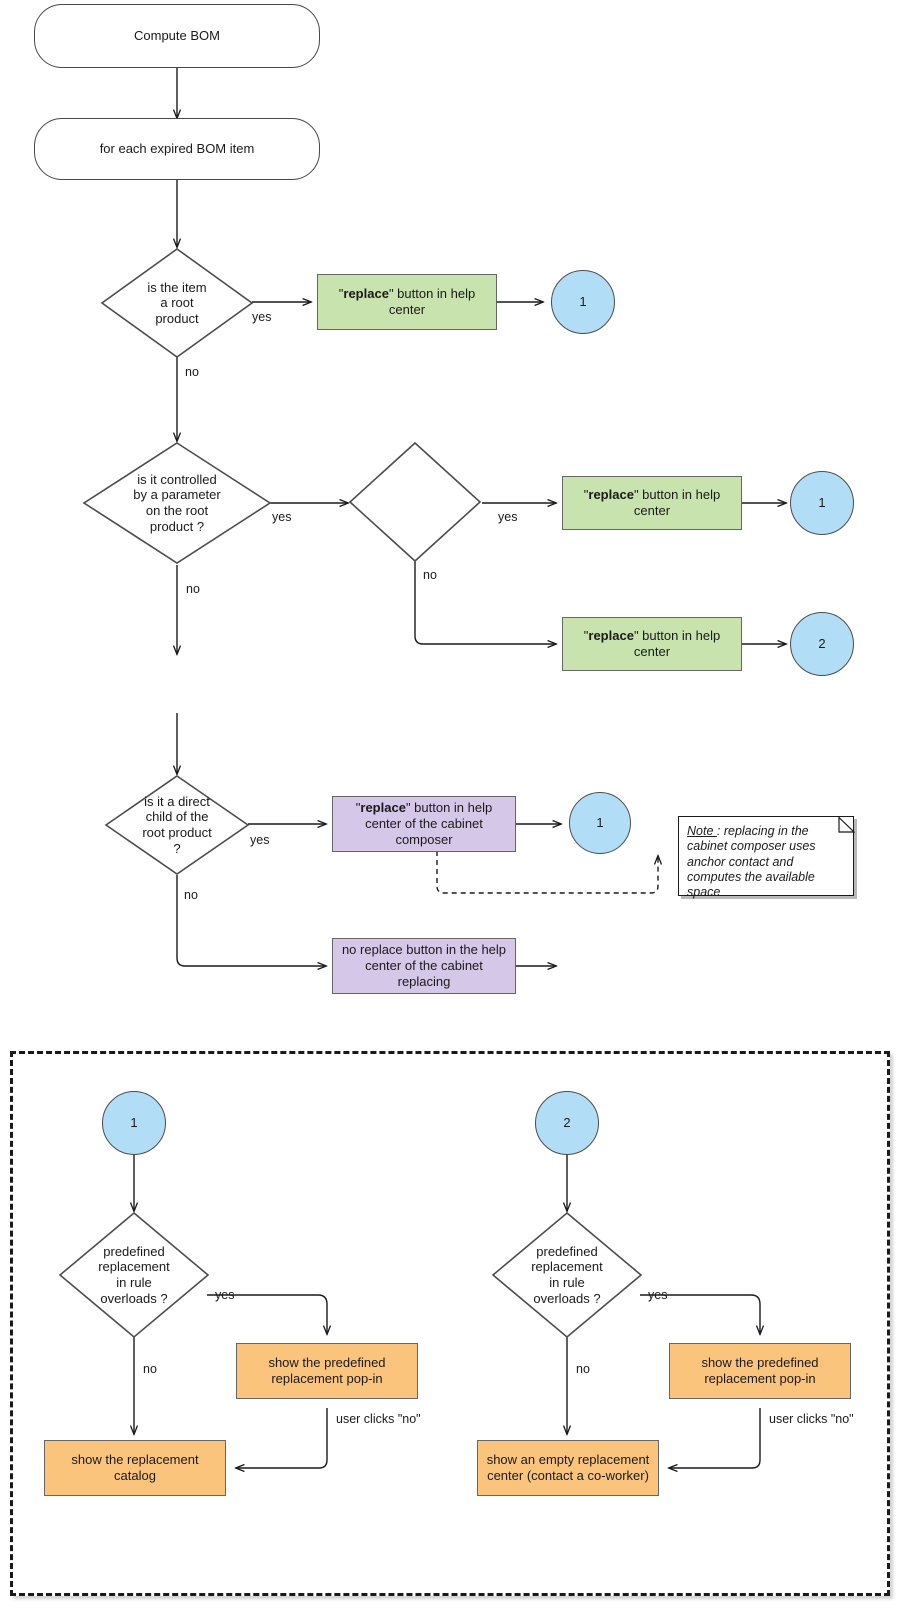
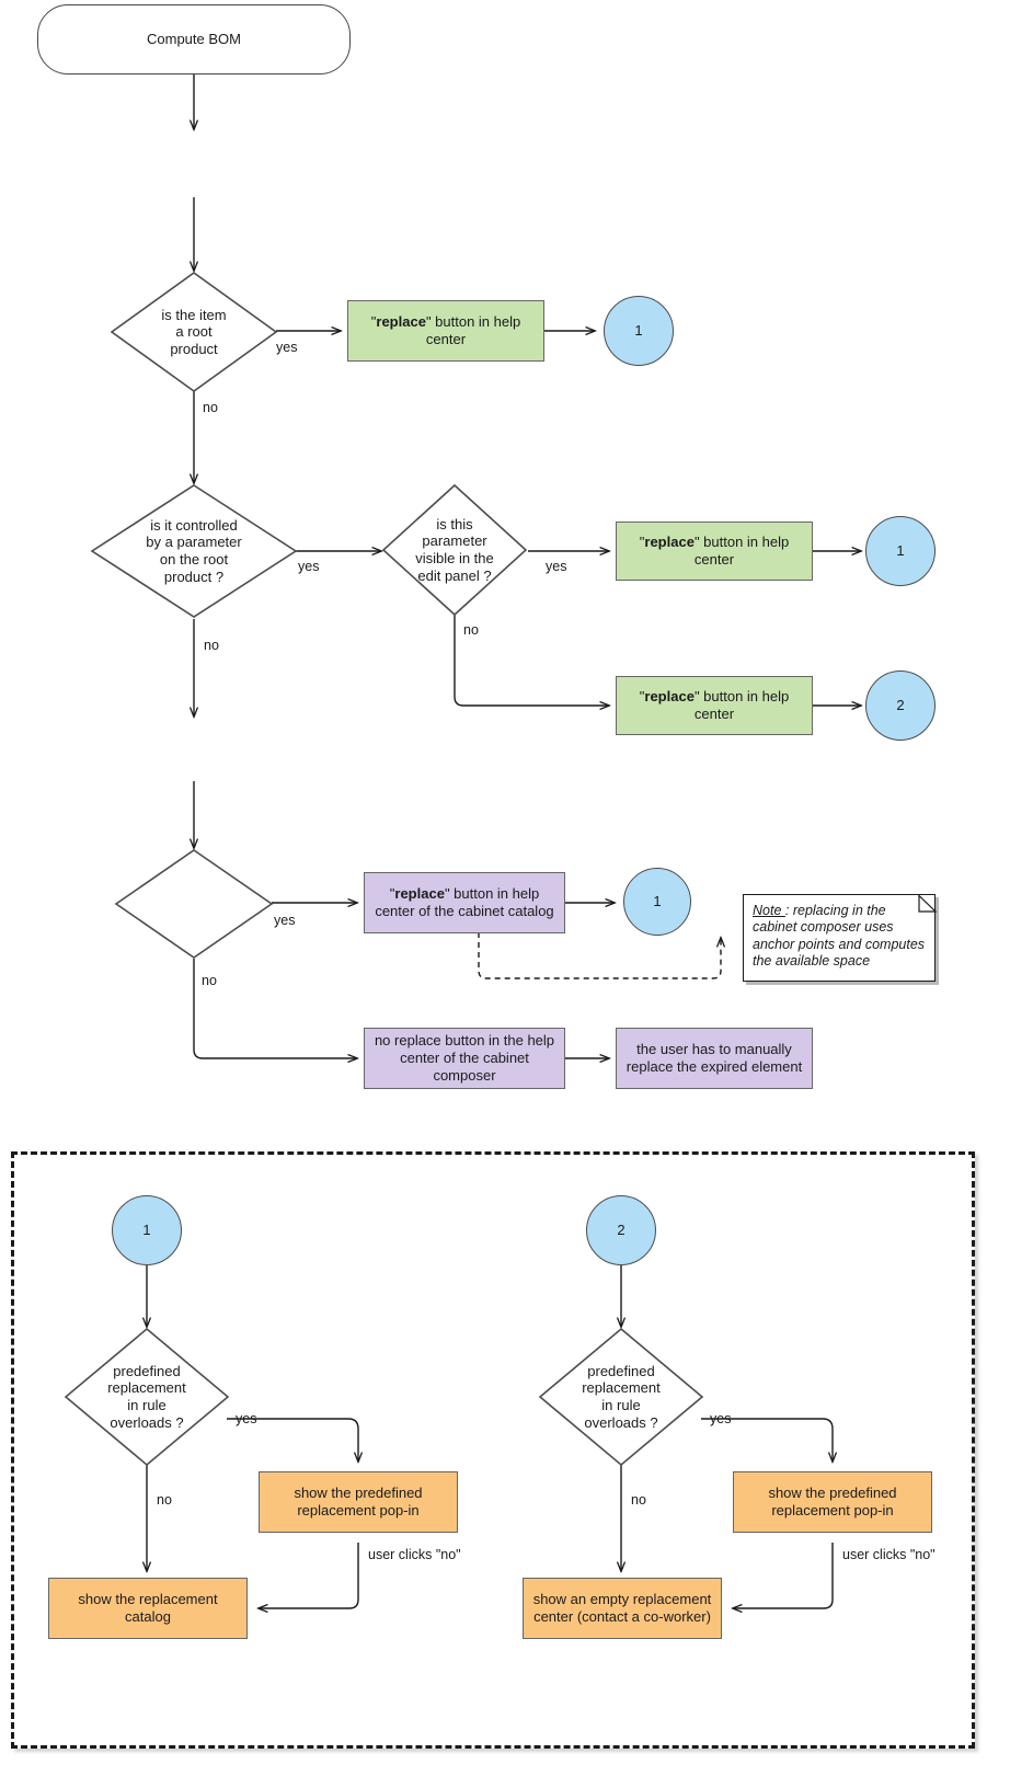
  Compute BOM
- for each expired BOM item
  is the item
  a root
  product
  yes
  no
  "replace" button in help center
  1
  is it controlled
  by a parameter
  on the root
  product ?
  yes
  no
+ is this
+ parameter
+ visible in the
+ edit panel ?
  yes
  no
  "replace" button in help center
  1
  "replace" button in help center
  2
- is it a direct
- child of the
- root product
- ?
  yes
  no
- "replace" button in help center of the cabinet composer
+ "replace" button in help center of the cabinet catalog
  1
- Note : replacing in the cabinet composer uses anchor contact and computes the available space
+ Note : replacing in the cabinet composer uses anchor points and computes the available space
- no replace button in the help center of the cabinet replacing
+ no replace button in the help center of the cabinet composer
+ the user has to manually replace the expired element
  1
  predefined
  replacement
  in rule
  overloads ?
  yes
  no
  user clicks "no"
  show the predefined replacement pop-in
  show the replacement catalog
  2
  predefined
  replacement
  in rule
  overloads ?
  yes
  no
  user clicks "no"
  show the predefined replacement pop-in
  show an empty replacement center (contact a co-worker)
